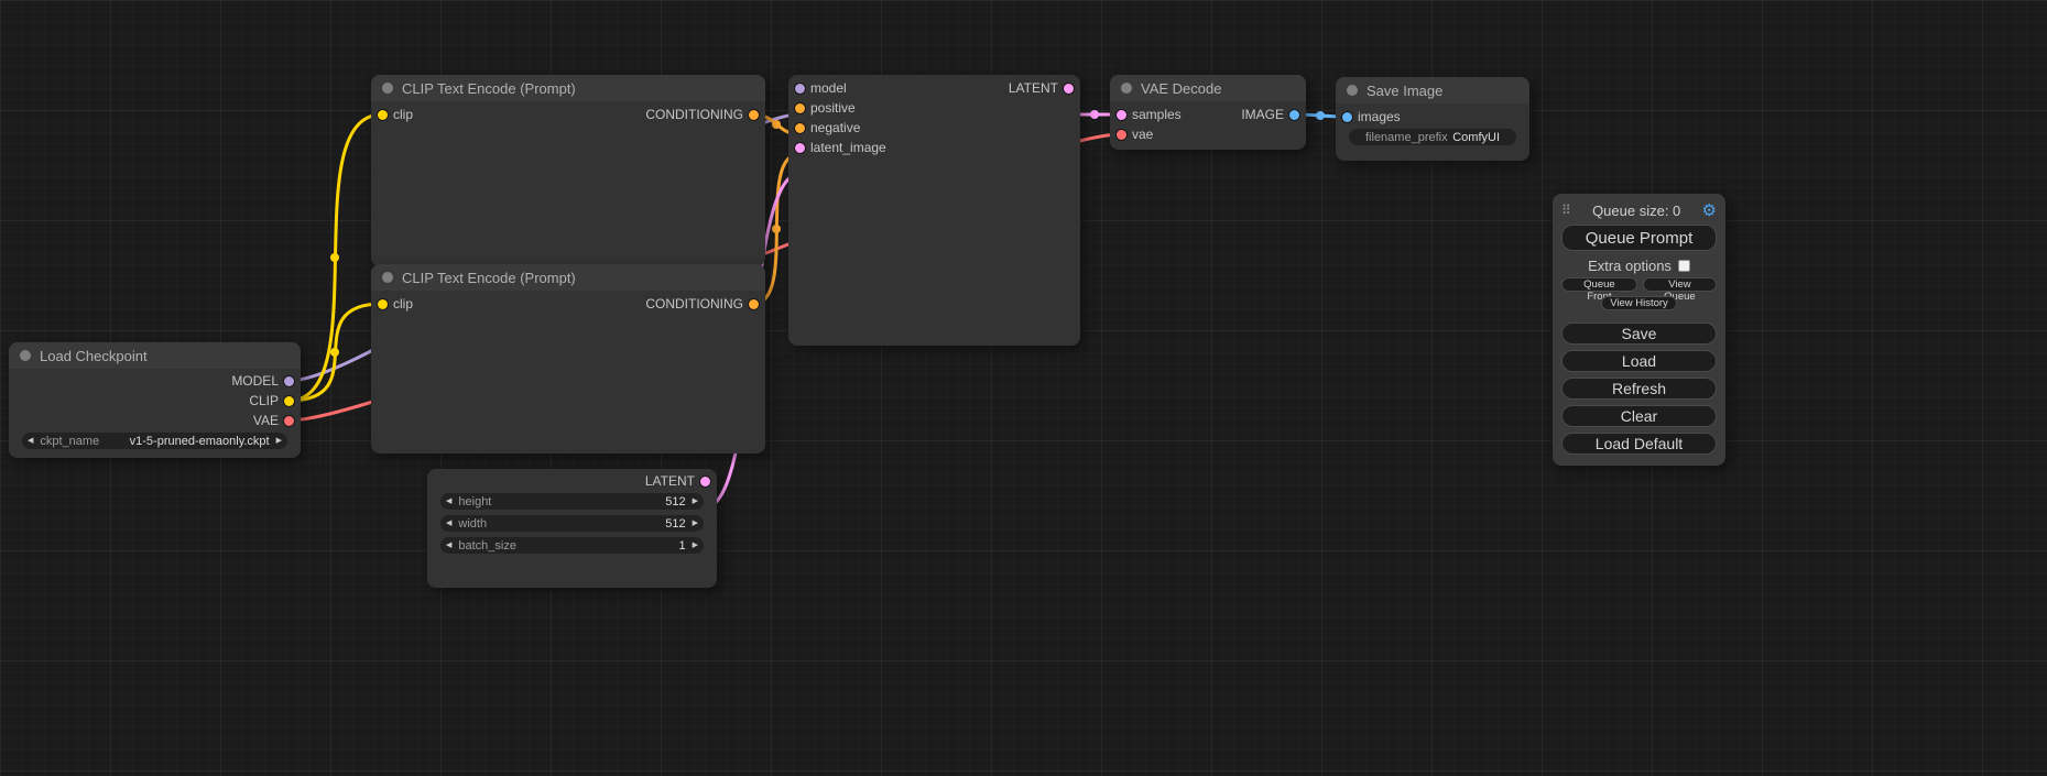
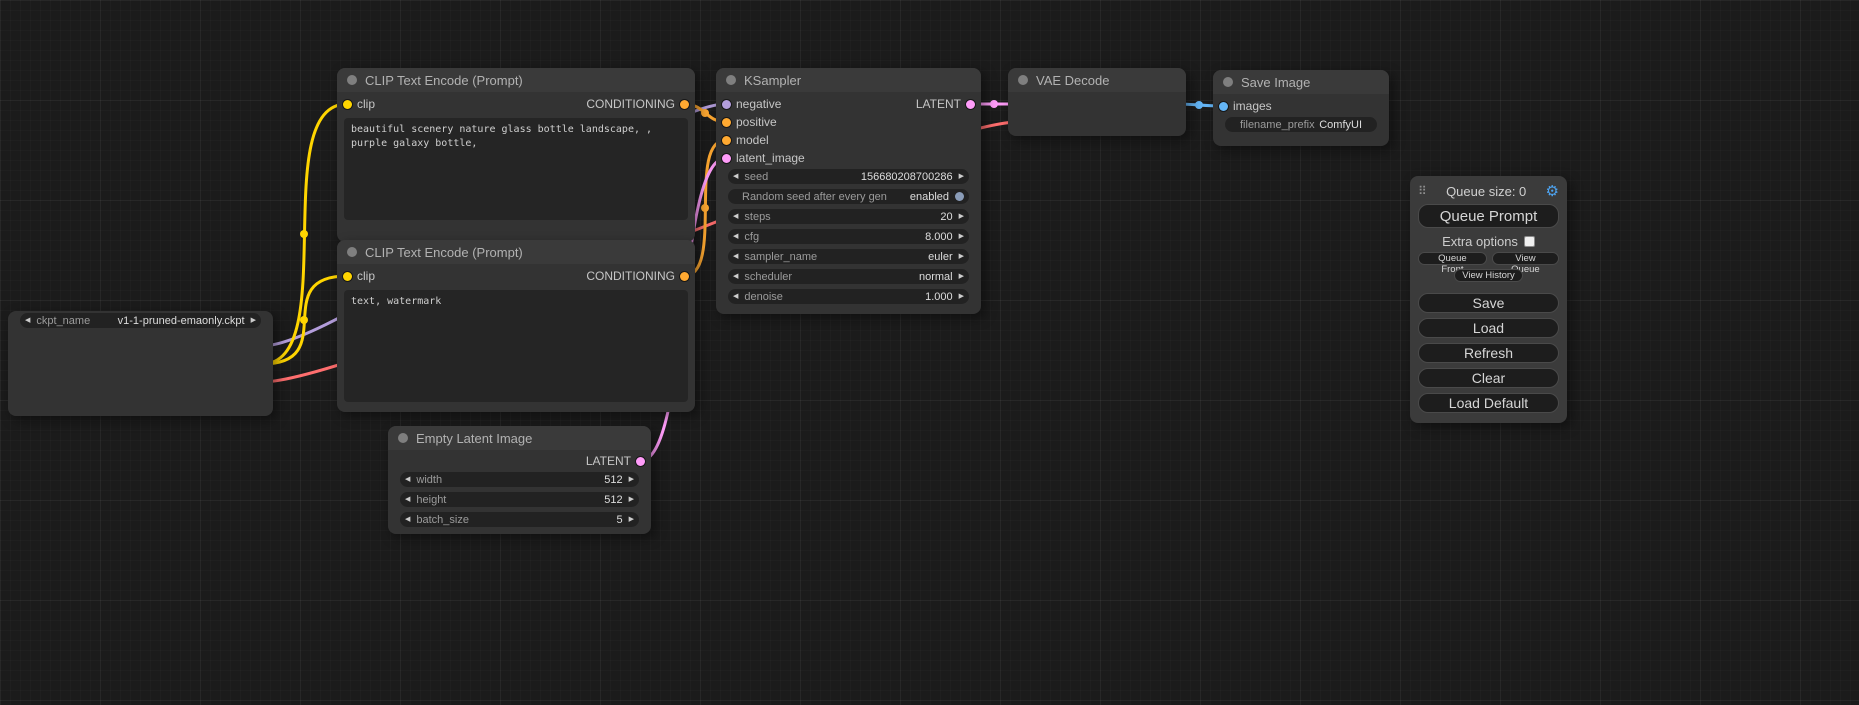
- Load Checkpoint
- MODEL
- CLIP
- VAE
  ckpt_name
- v1-5-pruned-emaonly.ckpt
+ v1-1-pruned-emaonly.ckpt
  CLIP Text Encode (Prompt)
  clip
  CONDITIONING
+ beautiful scenery nature glass bottle landscape, , purple galaxy bottle,
  CLIP Text Encode (Prompt)
  clip
  CONDITIONING
+ text, watermark
+ Empty Latent Image
  LATENT
- height
+ width
  512
- width
+ height
  512
  batch_size
- 1
+ 5
+ KSampler
- model
+ negative
  LATENT
  positive
- negative
+ model
  latent_image
+ seed
+ 156680208700286
+ Random seed after every gen
+ enabled
+ steps
+ 20
+ cfg
+ 8.000
+ sampler_name
+ euler
+ scheduler
+ normal
+ denoise
+ 1.000
  VAE Decode
- samples
- IMAGE
- vae
  Save Image
  images
  filename_prefix
  ComfyUI
  ⠿
  Queue size: 0
  ⚙
  Queue Prompt
  Extra options
  Queue Fro
  View ueue
  View History
  Save
  Load
  Refresh
  Clear
  Load Default
